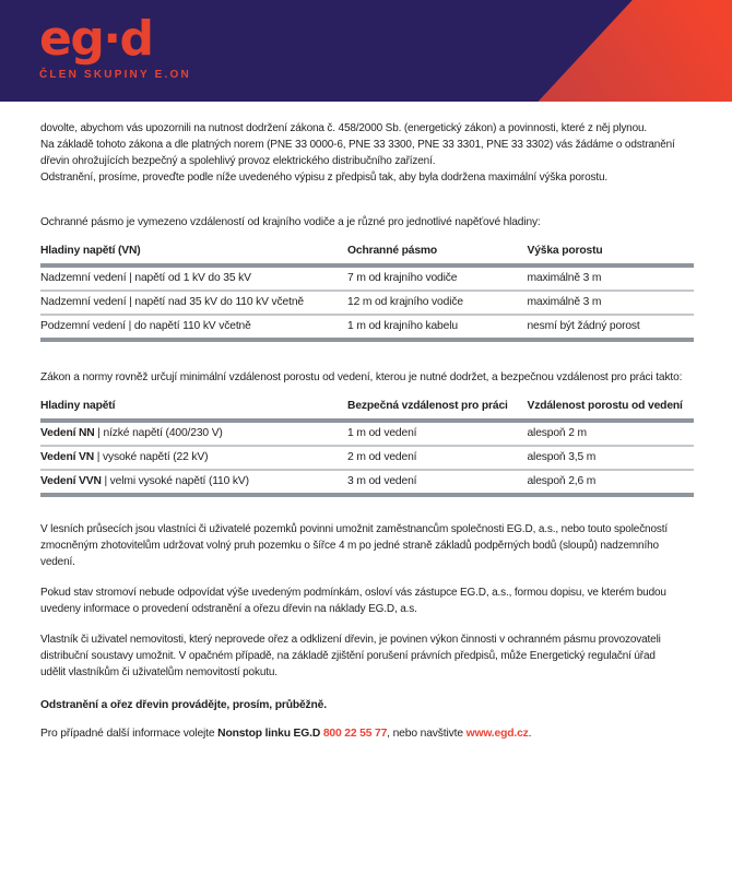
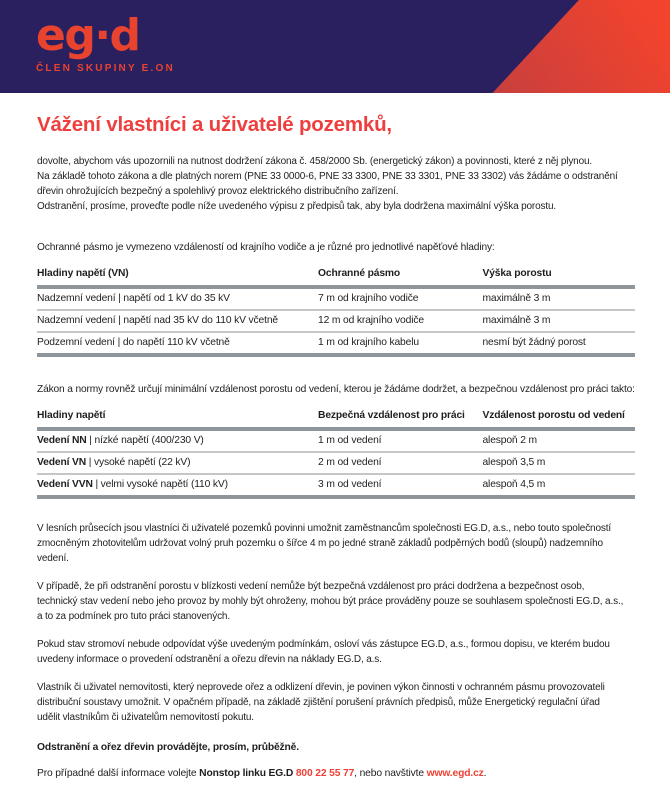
  eg·d
  ČLEN SKUPINY E.ON
+ Vážení vlastníci a uživatelé pozemků,
  dovolte, abychom vás upozornili na nutnost dodržení zákona č. 458/2000 Sb. (energetický zákon) a povinnosti, které z něj plynou.
  Na základě tohoto zákona a dle platných norem (PNE 33 0000-6, PNE 33 3300, PNE 33 3301, PNE 33 3302) vás žádáme o odstranění
  dřevin ohrožujících bezpečný a spolehlivý provoz elektrického distribučního zařízení.
  Odstranění, prosíme, proveďte podle níže uvedeného výpisu z předpisů tak, aby byla dodržena maximální výška porostu.
  Ochranné pásmo je vymezeno vzdáleností od krajního vodiče a je různé pro jednotlivé napěťové hladiny:
  Hladiny napětí (VN)	Ochranné pásmo	Výška porostu
  Nadzemní vedení | napětí od 1 kV do 35 kV	7 m od krajního vodiče	maximálně 3 m
  Nadzemní vedení | napětí nad 35 kV do 110 kV včetně	12 m od krajního vodiče	maximálně 3 m
  Podzemní vedení | do napětí 110 kV včetně	1 m od krajního kabelu	nesmí být žádný porost
- Zákon a normy rovněž určují minimální vzdálenost porostu od vedení, kterou je nutné dodržet, a bezpečnou vzdálenost pro práci takto:
+ Zákon a normy rovněž určují minimální vzdálenost porostu od vedení, kterou je žádáme dodržet, a bezpečnou vzdálenost pro práci takto:
  Hladiny napětí	Bezpečná vzdálenost pro práci	Vzdálenost porostu od vedení
  Vedení NN | nízké napětí (400/230 V)	1 m od vedení	alespoň 2 m
  Vedení VN | vysoké napětí (22 kV)	2 m od vedení	alespoň 3,5 m
- Vedení VVN | velmi vysoké napětí (110 kV)	3 m od vedení	alespoň 2,6 m
+ Vedení VVN | velmi vysoké napětí (110 kV)	3 m od vedení	alespoň 4,5 m
  V lesních průsecích jsou vlastníci či uživatelé pozemků povinni umožnit zaměstnancům společnosti EG.D, a.s., nebo touto společností
  zmocněným zhotovitelům udržovat volný pruh pozemku o šířce 4 m po jedné straně základů podpěrných bodů (sloupů) nadzemního
  vedení.
+ V případě, že při odstranění porostu v blízkosti vedení nemůže být bezpečná vzdálenost pro práci dodržena a bezpečnost osob,
+ technický stav vedení nebo jeho provoz by mohly být ohroženy, mohou být práce prováděny pouze se souhlasem společnosti EG.D, a.s.,
+ a to za podmínek pro tuto práci stanovených.
  Pokud stav stromoví nebude odpovídat výše uvedeným podmínkám, osloví vás zástupce EG.D, a.s., formou dopisu, ve kterém budou
  uvedeny informace o provedení odstranění a ořezu dřevin na náklady EG.D, a.s.
  Vlastník či uživatel nemovitosti, který neprovede ořez a odklizení dřevin, je povinen výkon činnosti v ochranném pásmu provozovateli
  distribuční soustavy umožnit. V opačném případě, na základě zjištění porušení právních předpisů, může Energetický regulační úřad
  udělit vlastníkům či uživatelům nemovitostí pokutu.
  Odstranění a ořez dřevin provádějte, prosím, průběžně.
  Pro případné další informace volejte Nonstop linku EG.D 800 22 55 77, nebo navštivte www.egd.cz.
